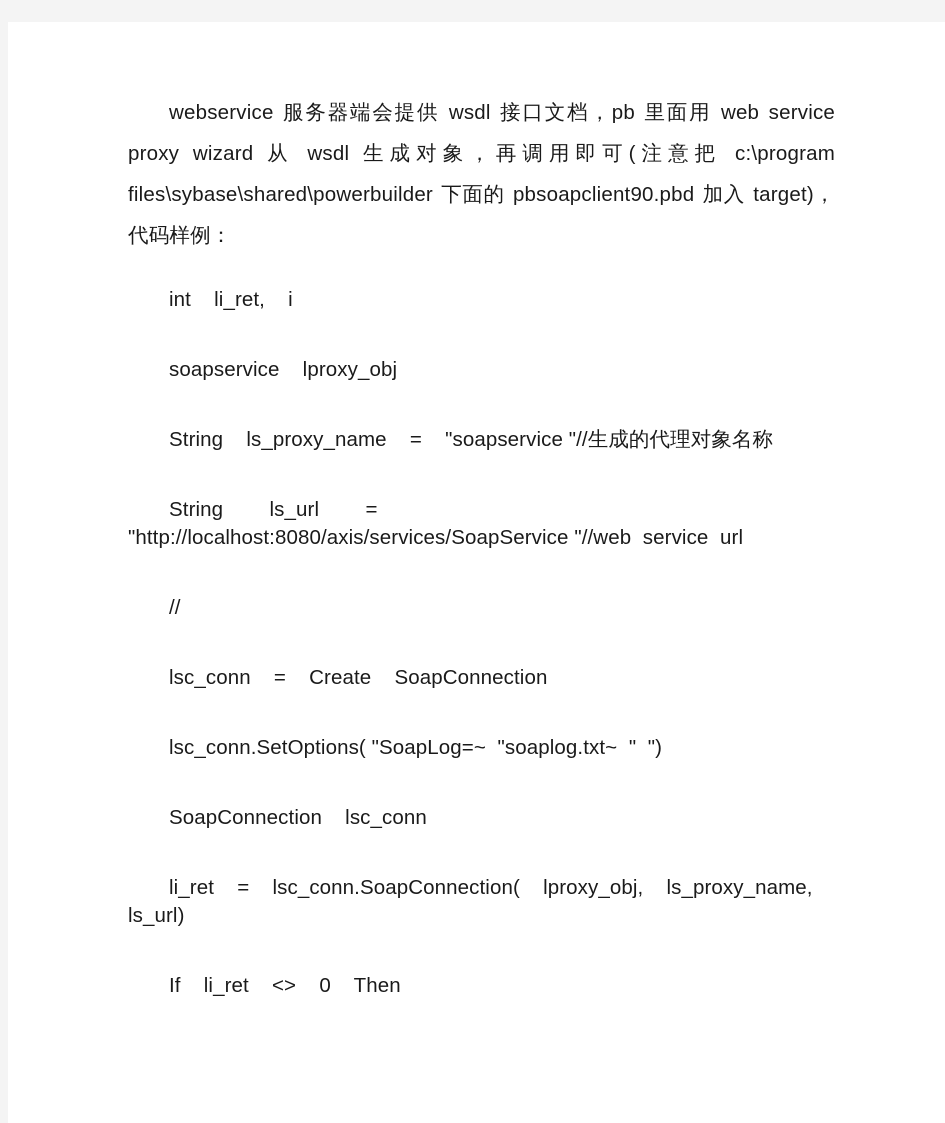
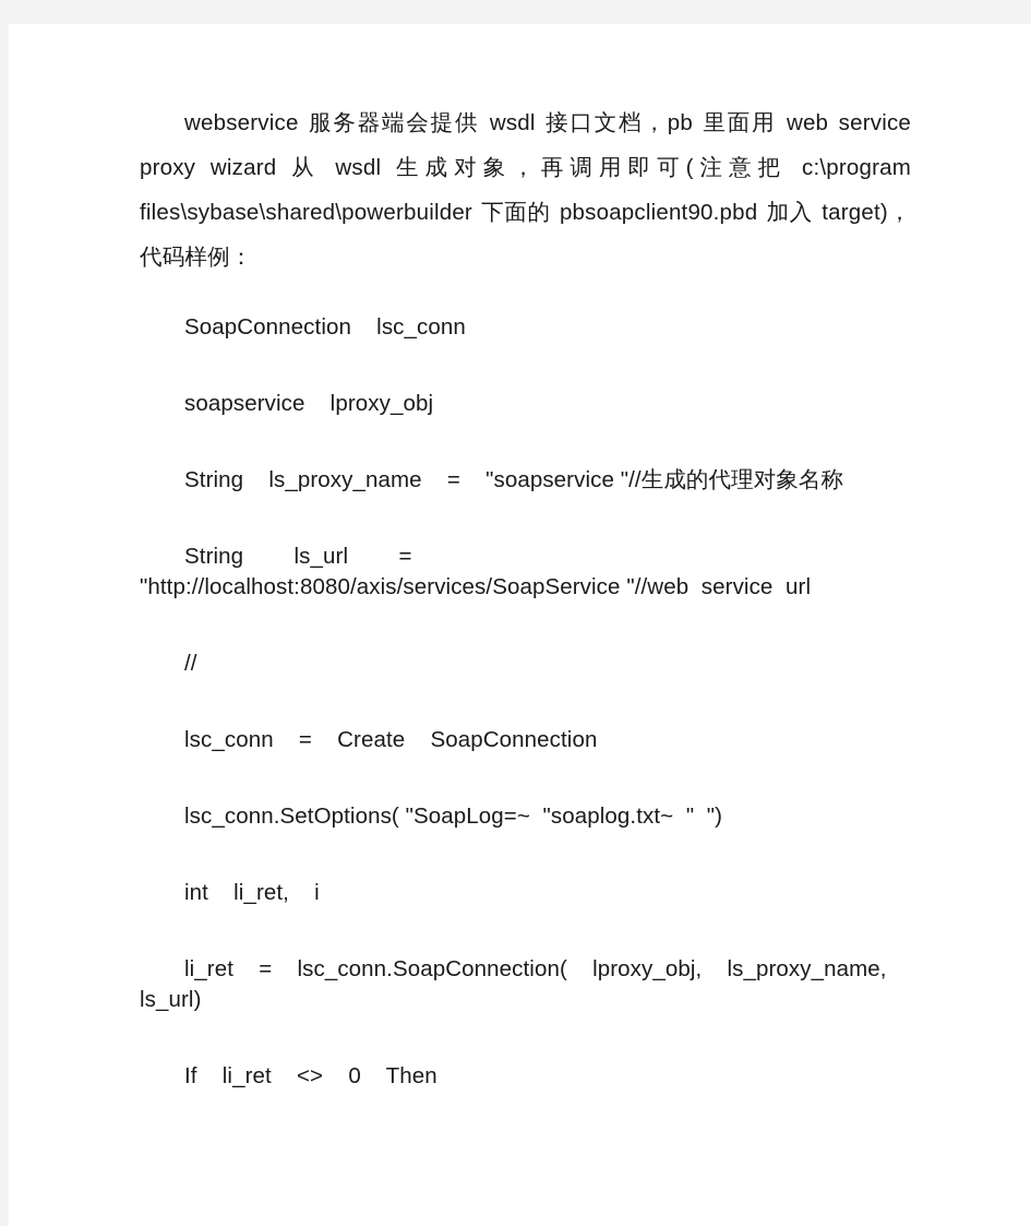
  webservice 服务器端会提供 wsdl 接口文档，pb 里面用 web service proxy wizard 从 wsdl 生成对象，再调用即可(注意把 c:\program files\sybase\shared\powerbuilder 下面的 pbsoapclient90.pbd 加入 target)，代码样例：
- int li_ret, i
+ SoapConnection lsc_conn
  soapservice lproxy_obj
  String ls_proxy_name = "soapservice "//生成的代理对象名称
  String ls_url = "http://localhost:8080/axis/services/SoapService "//web service url
  //
  lsc_conn = Create SoapConnection
  lsc_conn.SetOptions( "SoapLog=~ "soaplog.txt~ " ")
- SoapConnection lsc_conn
+ int li_ret, i
  li_ret = lsc_conn.SoapConnection( lproxy_obj, ls_proxy_name, ls_url)
  If li_ret <> 0 Then
